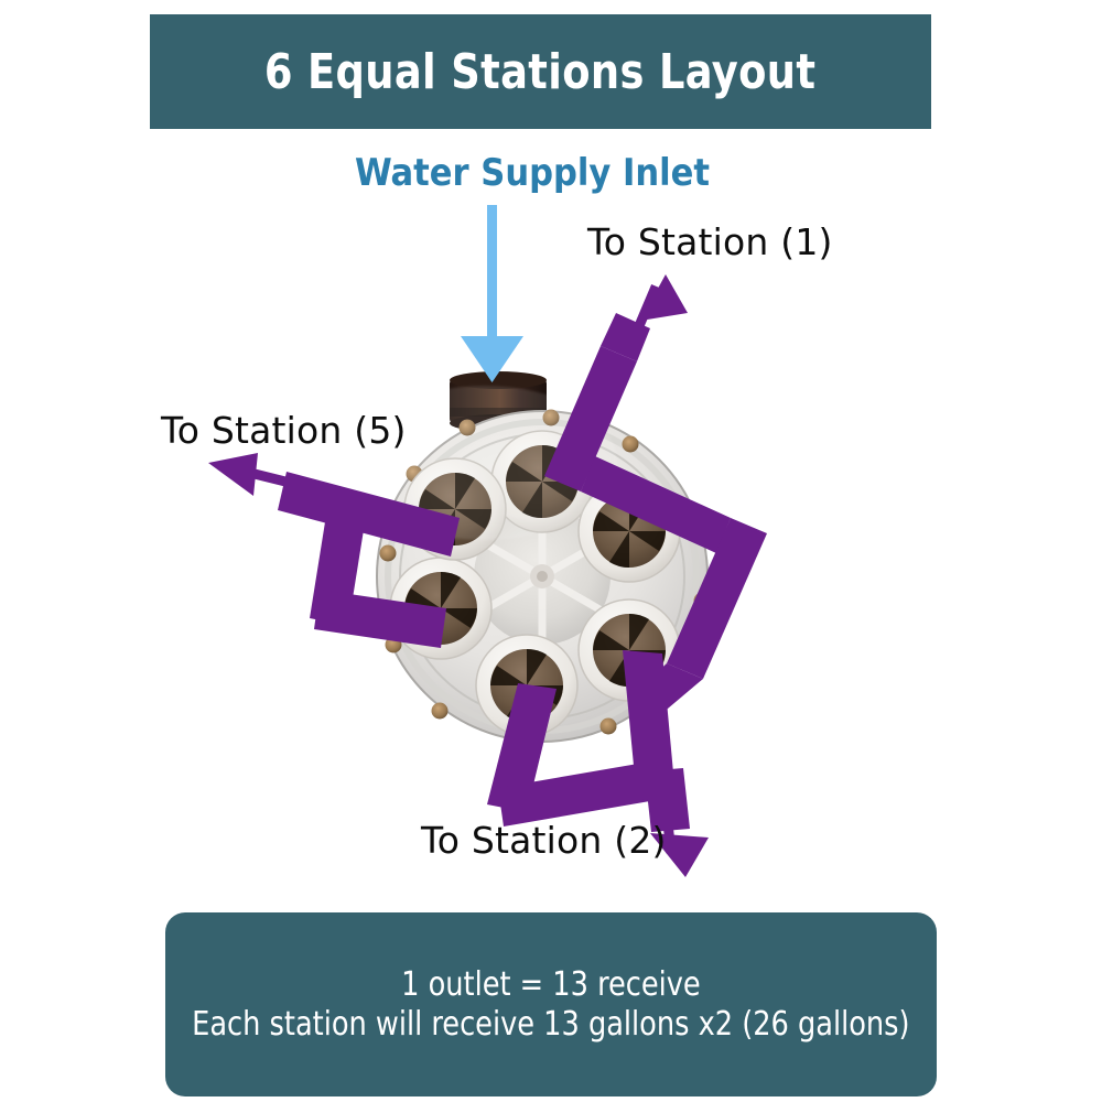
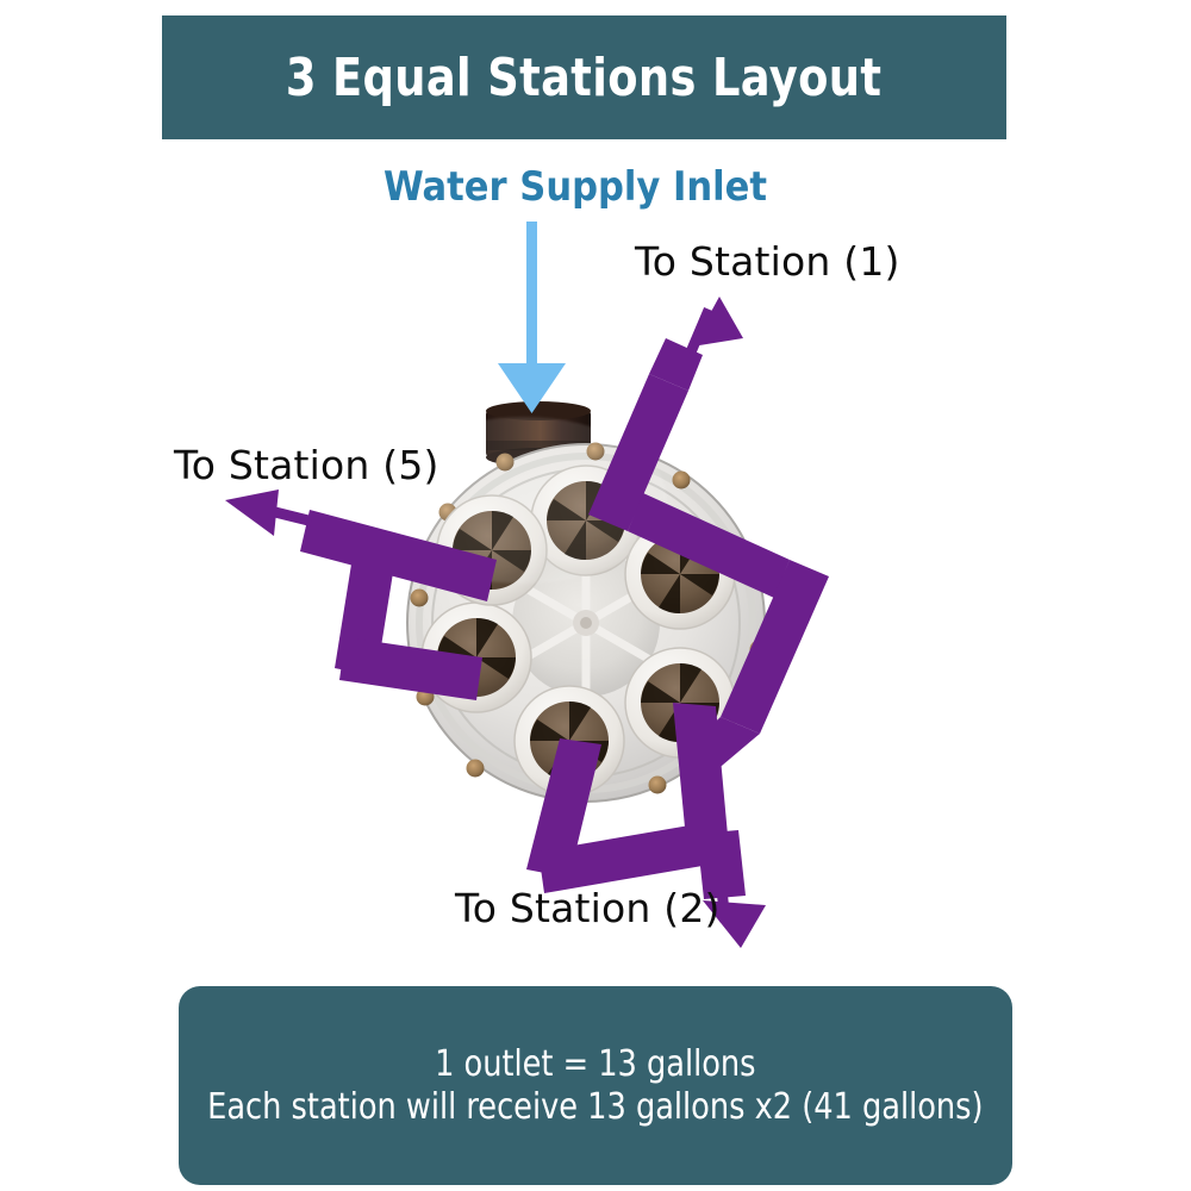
- 6 Equal Stations Layout
+ 3 Equal Stations Layout
  Water Supply Inlet
  To Station (1)
  To Station (5)
  To Station (2)
- 1 outlet = 13 receive
+ 1 outlet = 13 gallons
- Each station will receive 13 gallons x2 (26 gallons)
+ Each station will receive 13 gallons x2 (41 gallons)
